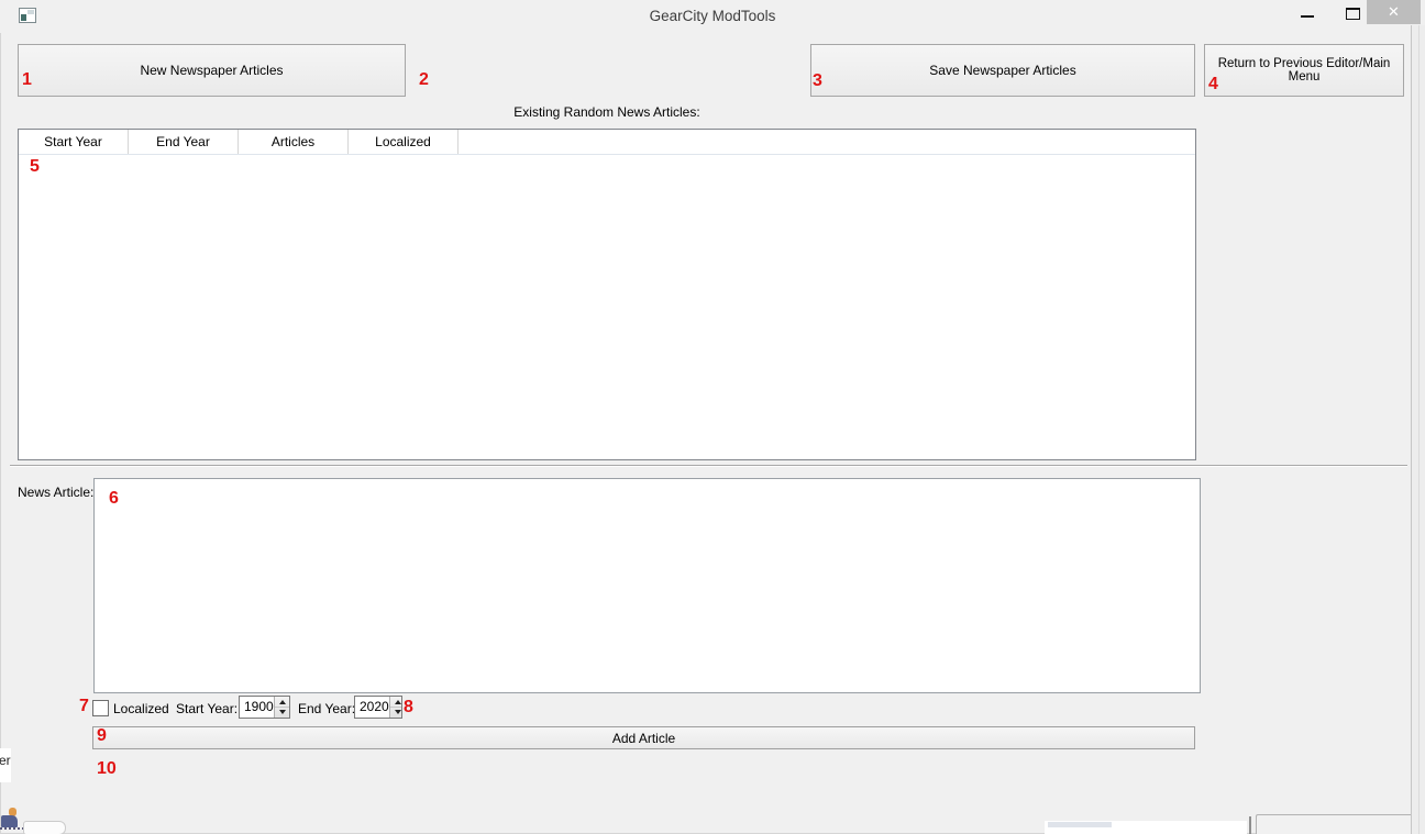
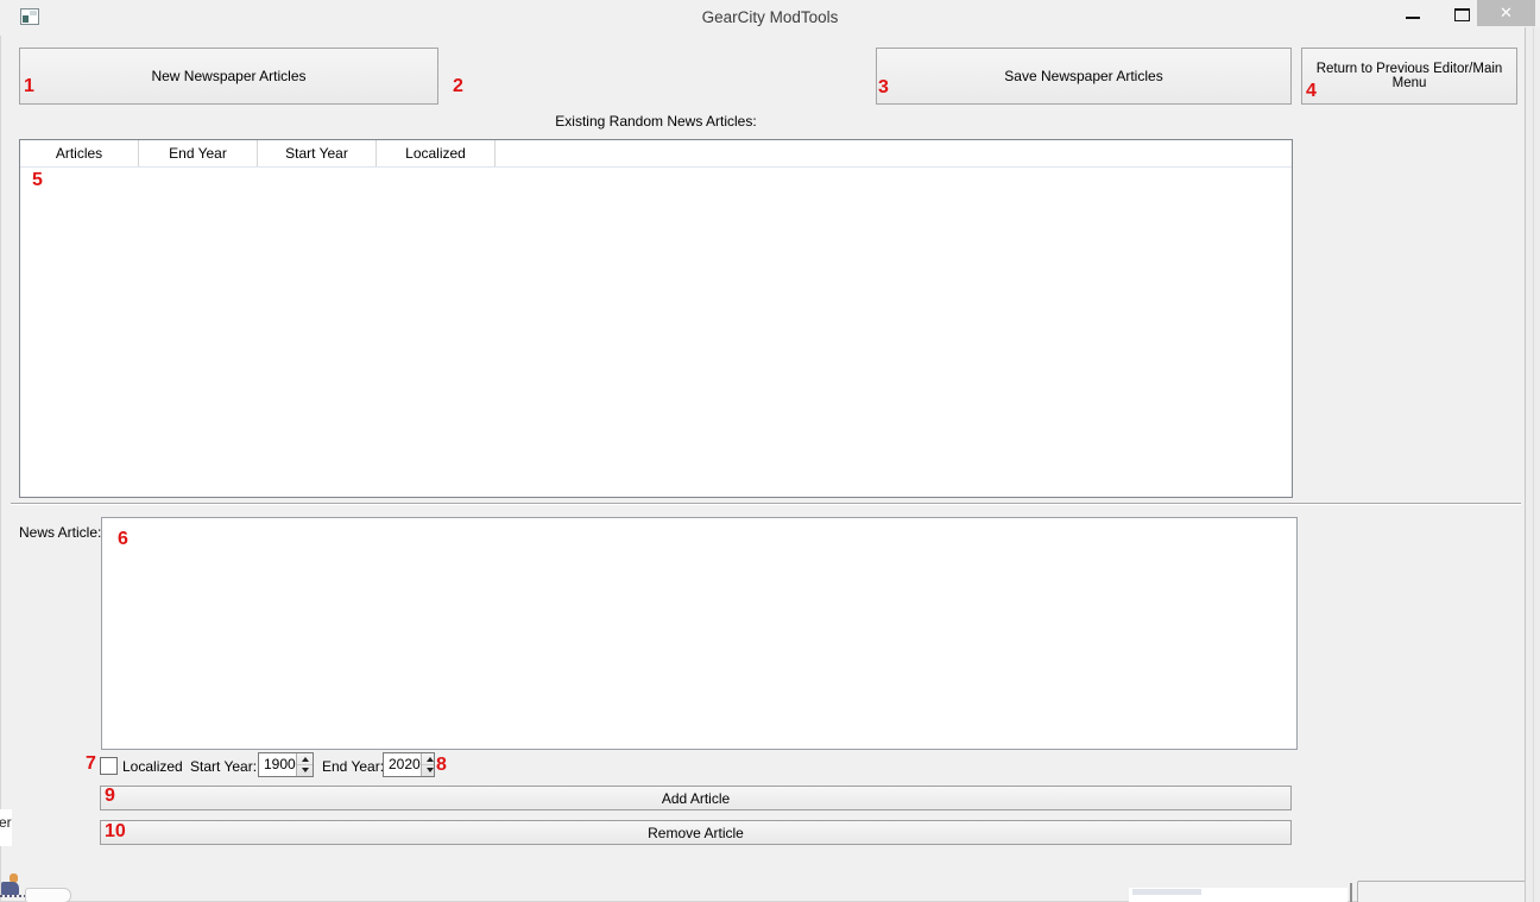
  GearCity ModTools
  ✕
  New Newspaper Articles
  Save Newspaper Articles
  Return to Previous Editor/Main Menu
  Existing Random News Articles:
- Start Year
+ Articles
  End Year
- Articles
+ Start Year
  Localized
  News Article:
  Localized
  Start Year:
  1900
  End Year
  2020
  Add Article
+ Remove Article
  1
  2
  3
  4
  5
  6
  7
  8
  9
  10
  er
